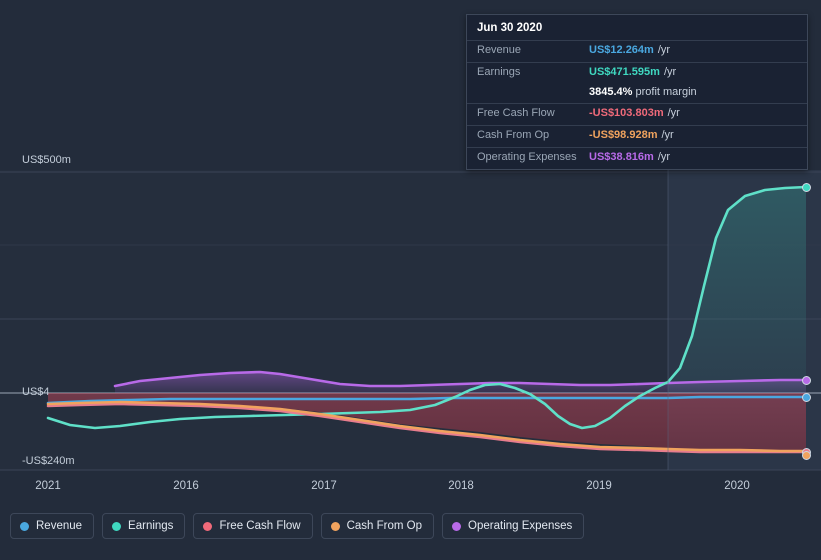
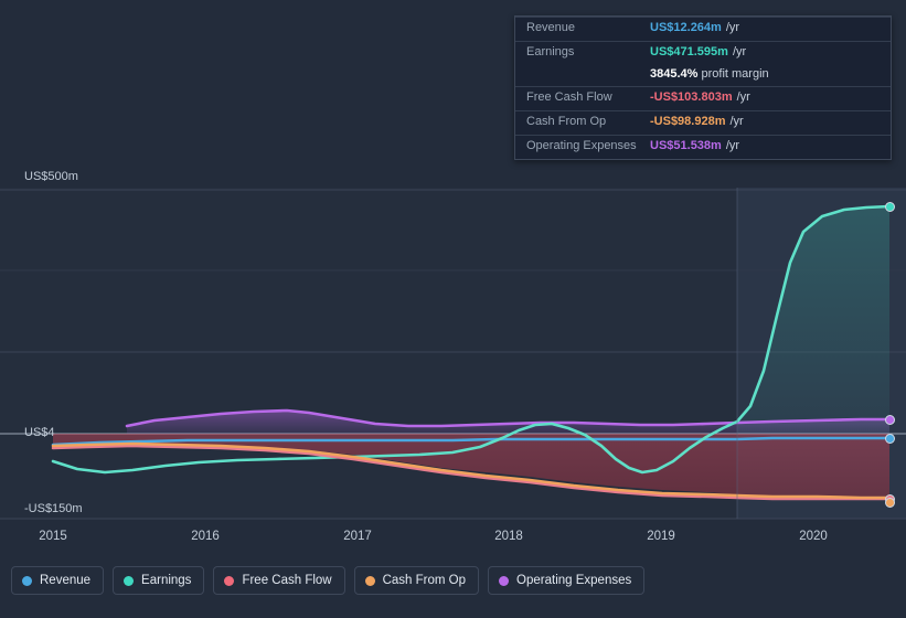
  US$500m
  US$4
- -US$240m
+ -US$150m
- 2021
+ 2015
  2016
  2017
  2018
  2019
  2020
- Jun 30 2020
  Revenue
  US$12.264m
  /yr
  Earnings
  US$471.595m
  /yr
  3845.4% profit margin
  Free Cash Flow
  -US$103.803m
  /yr
  Cash From Op
  -US$98.928m
  /yr
  Operating Expenses
- US$38.816m
+ US$51.538m
  /yr
  Revenue
  Earnings
  Free Cash Flow
  Cash From Op
  Operating Expenses
